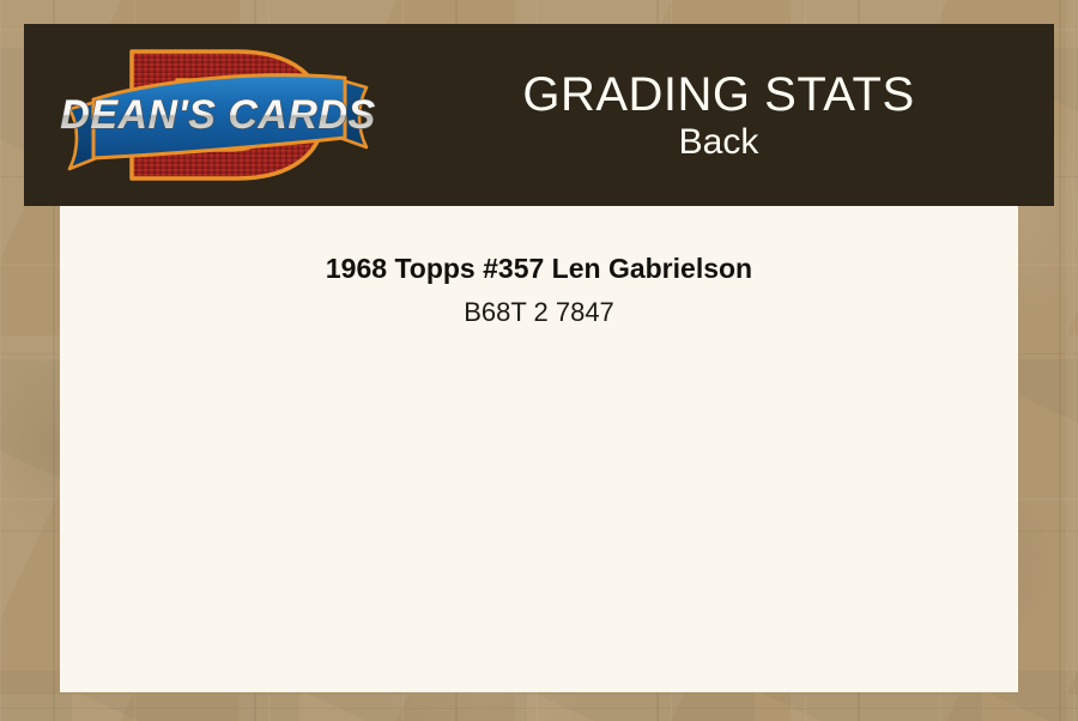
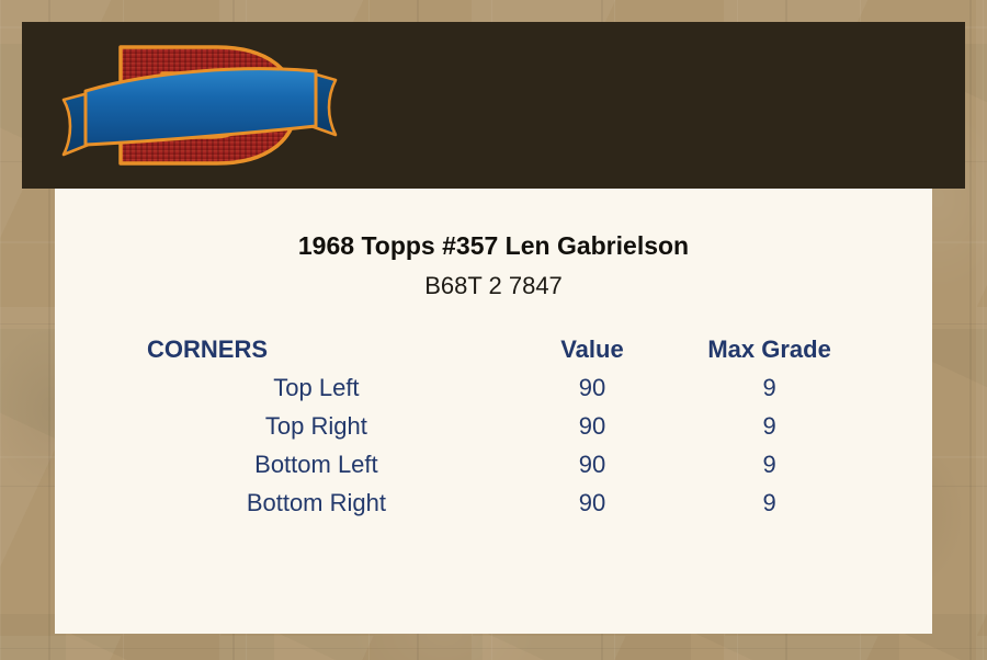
- DEAN'S CARDS
- GRADING STATS
- Back
  1968 Topps #357 Len Gabrielson
  B68T 2 7847
+ CORNERS	Value	Max Grade
+ Top Left	90	9
+ Top Right	90	9
+ Bottom Left	90	9
+ Bottom Right	90	9
